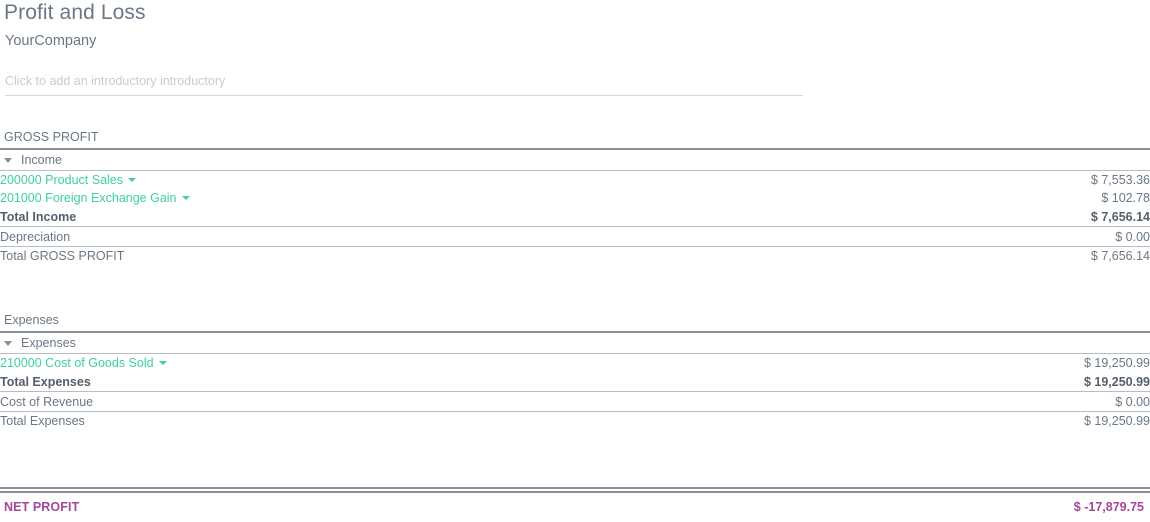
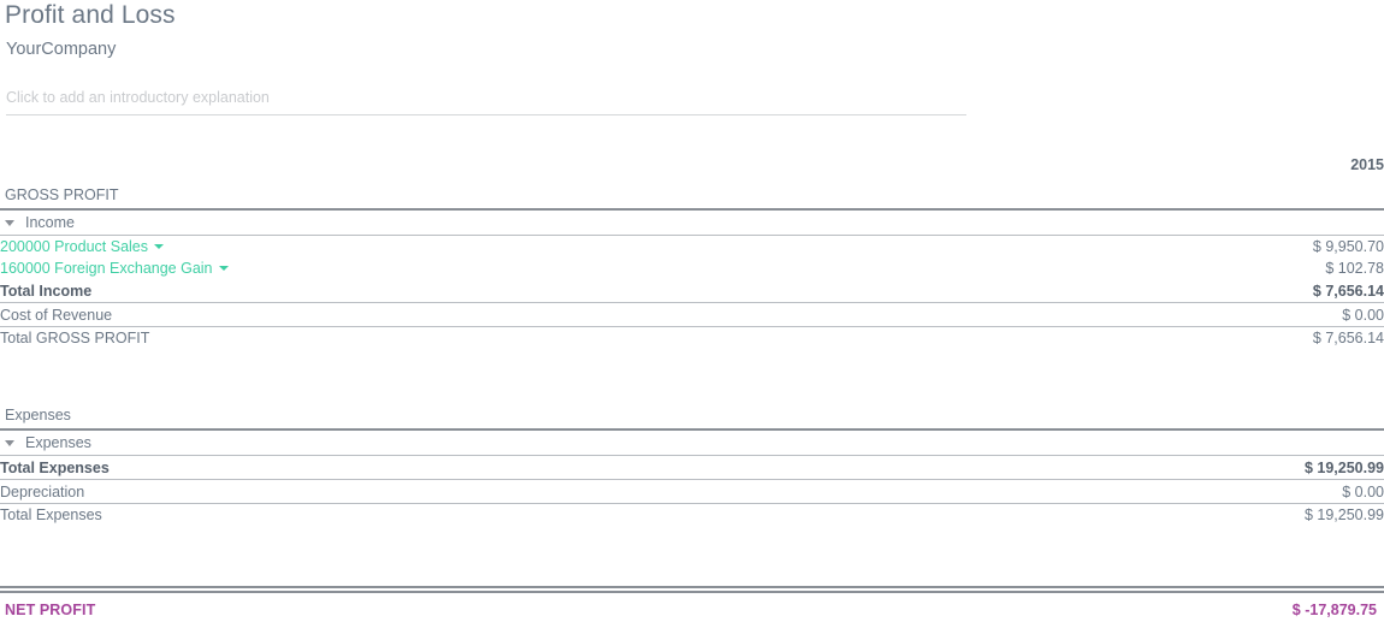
  Profit and Loss
  YourCompany
- Click to add an introductory introductory
+ Click to add an introductory explanation
+ 	2015
  GROSS PROFIT
  Income
- 200000 Product Sales	$ 7,553.36
+ 200000 Product Sales	$ 9,950.70
- 201000 Foreign Exchange Gain	$ 102.78
+ 160000 Foreign Exchange Gain	$ 102.78
  Total Income	$ 7,656.14
- Depreciation	$ 0.00
+ Cost of Revenue	$ 0.00
  Total GROSS PROFIT	$ 7,656.14
  Expenses
  Expenses
- 210000 Cost of Goods Sold	$ 19,250.99
  Total Expenses	$ 19,250.99
- Cost of Revenue	$ 0.00
+ Depreciation	$ 0.00
  Total Expenses	$ 19,250.99
  NET PROFIT
  $ -17,879.75
